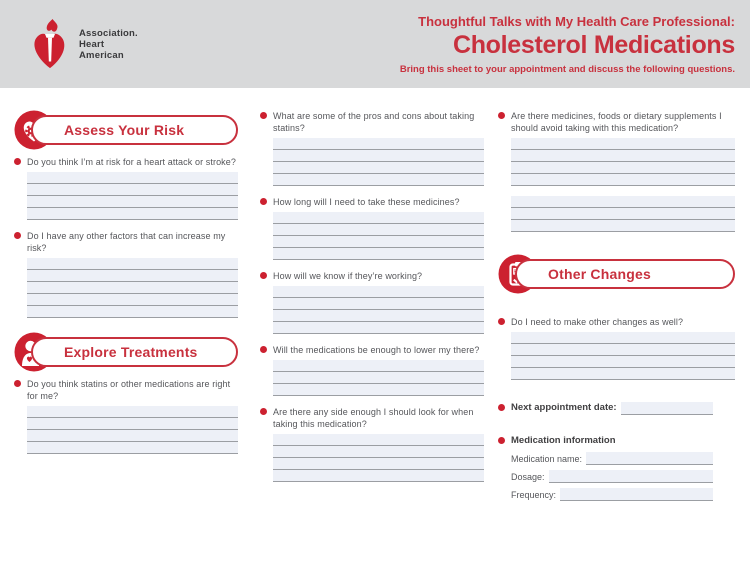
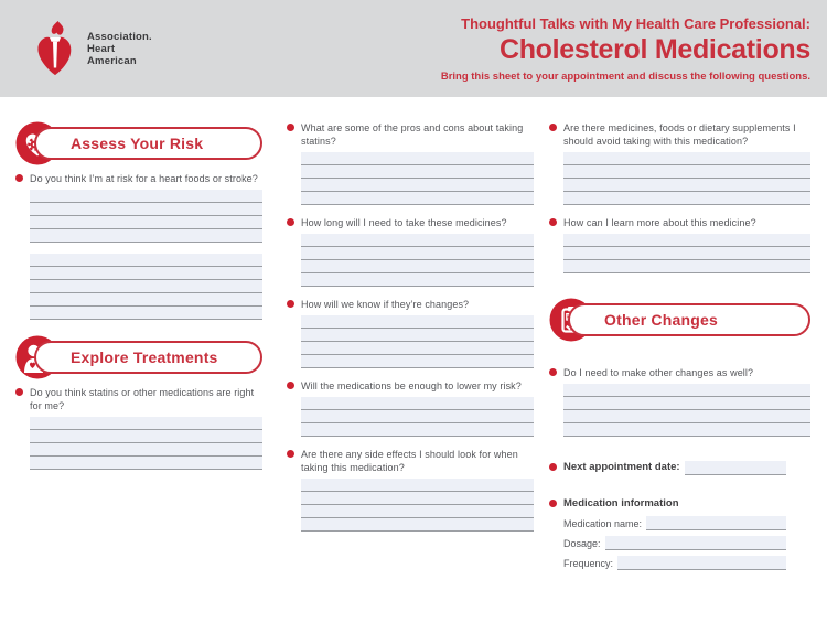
  Association.
  Heart
  American
  Thoughtful Talks with My Health Care Professional:
  Cholesterol Medications
  Bring this sheet to your appointment and discuss the following questions.
  Assess Your Risk
- Do you think I’m at risk for a heart attack or stroke?
+ Do you think I’m at risk for a heart foods or stroke?
- Do I have any other factors that can increase my risk?
  Explore Treatments
  Do you think statins or other medications are right for me?
  What are some of the pros and cons about taking statins?
  How long will I need to take these medicines?
- How will we know if they’re working?
+ How will we know if they’re changes?
- Will the medications be enough to lower my there?
+ Will the medications be enough to lower my risk?
- Are there any side enough I should look for when taking this medication?
+ Are there any side effects I should look for when taking this medication?
  Are there medicines, foods or dietary supplements I should avoid taking with this medication?
+ How can I learn more about this medicine?
  Other Changes
  Do I need to make other changes as well?
  Next appointment date:
  Medication information
  Medication name:
  Dosage:
  Frequency:
